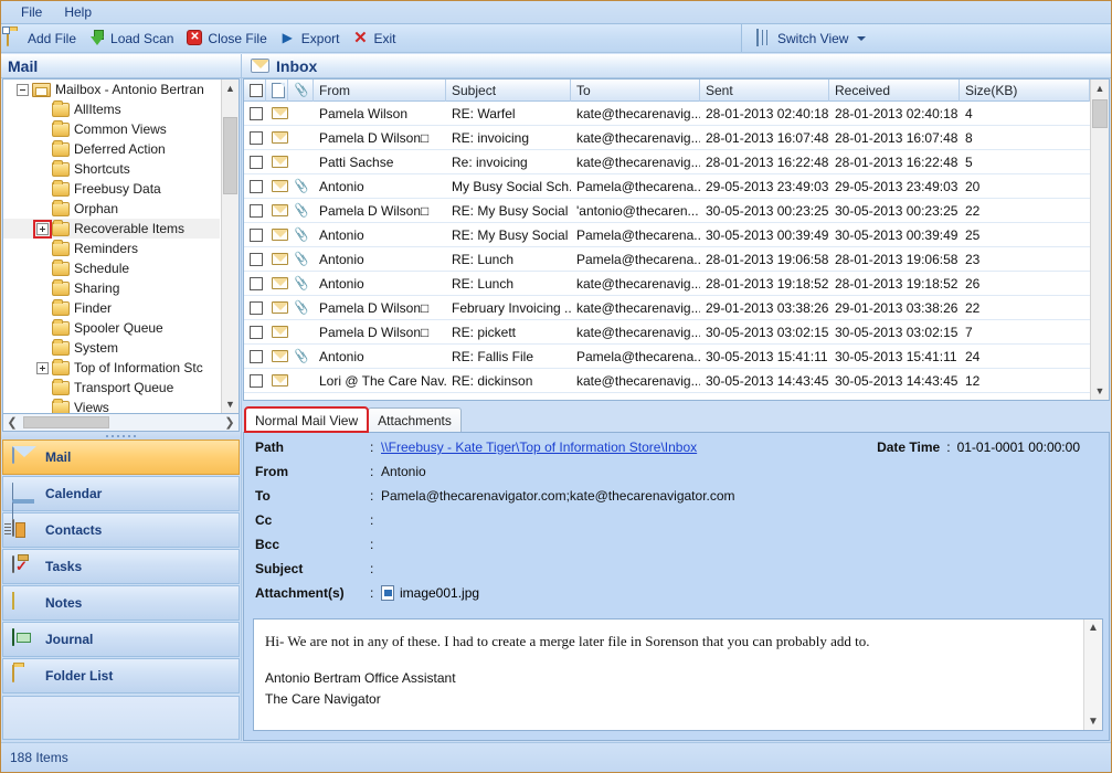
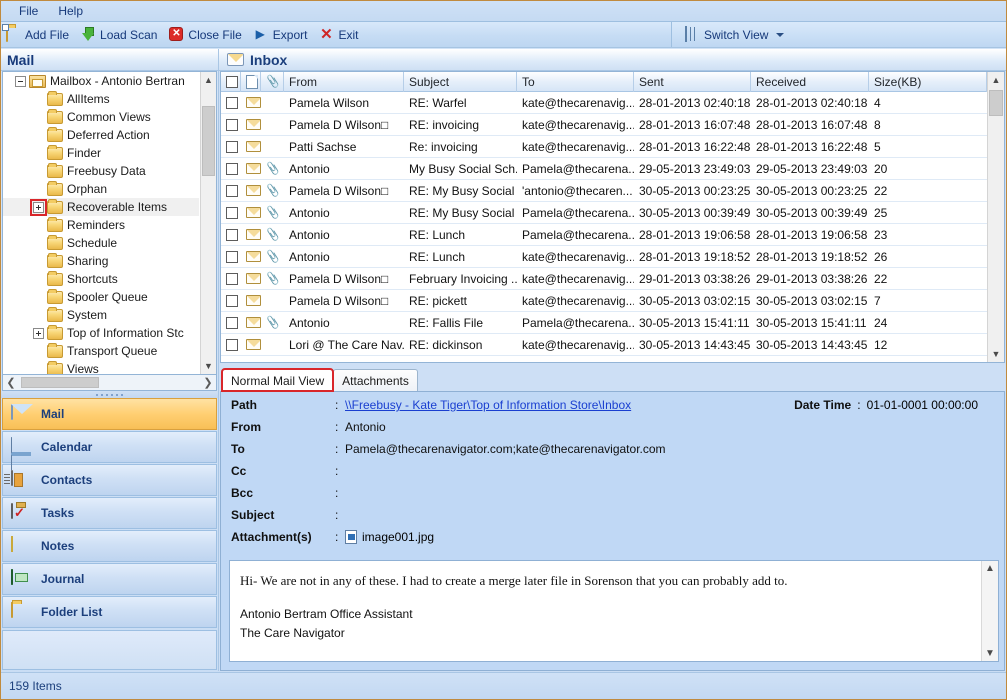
  File
  Help
  Add File
  Load Scan
  ✕
  Close File
  ▶
  Export
  ✕
  Exit
  Switch View
  Mail
  Mailbox - Antonio Bertran
  AllItems
  Common Views
  Deferred Action
- Shortcuts
+ Finder
  Freebusy Data
  Orphan
  Recoverable Items
  Reminders
  Schedule
  Sharing
- Finder
+ Shortcuts
  Spooler Queue
  System
  Top of Information Stc
  Transport Queue
  Views
  ▲
  ▼
  ❮
  ❯
  Mail
  Calendar
  Contacts
  Tasks
  Notes
  Journal
  Folder List
  Inbox
  From
  Subject
  To
  Sent
  Received
  Size(KB)
  Pamela Wilson
  RE: Warfel
  kate@thecarenavig...
  28-01-2013 02:40:18
  28-01-2013 02:40:18
  4
  Pamela D Wilson□
  RE: invoicing
  kate@thecarenavig...
  28-01-2013 16:07:48
  28-01-2013 16:07:48
  8
  Patti Sachse
  Re: invoicing
  kate@thecarenavig...
  28-01-2013 16:22:48
  28-01-2013 16:22:48
  5
  Antonio
  My Busy Social Sch.
  Pamela@thecarena..
  29-05-2013 23:49:03
  29-05-2013 23:49:03
  20
  Pamela D Wilson□
  RE: My Busy Social
  'antonio@thecaren...
  30-05-2013 00:23:25
  30-05-2013 00:23:25
  22
  Antonio
  RE: My Busy Social
  Pamela@thecarena..
  30-05-2013 00:39:49
  30-05-2013 00:39:49
  25
  Antonio
  RE: Lunch
  Pamela@thecarena..
  28-01-2013 19:06:58
  28-01-2013 19:06:58
  23
  Antonio
  RE: Lunch
  kate@thecarenavig...
  28-01-2013 19:18:52
  28-01-2013 19:18:52
  26
  Pamela D Wilson□
  February Invoicing ..
  kate@thecarenavig...
  29-01-2013 03:38:26
  29-01-2013 03:38:26
  22
  Pamela D Wilson□
  RE: pickett
  kate@thecarenavig...
  30-05-2013 03:02:15
  30-05-2013 03:02:15
  7
  Antonio
  RE: Fallis File
  Pamela@thecarena..
  30-05-2013 15:41:11
  30-05-2013 15:41:11
  24
  Lori @ The Care Nav.
  RE: dickinson
  kate@thecarenavig...
  30-05-2013 14:43:45
  30-05-2013 14:43:45
  12
  ▲
  ▼
  Normal Mail View
  Attachments
  Path
  :
  \\Freebusy - Kate Tiger\Top of Information Store\Inbox
  Date Time
  :
  01-01-0001 00:00:00
  From
  :
  Antonio
  To
  :
  Pamela@thecarenavigator.com;kate@thecarenavigator.com
  Cc
  :
  Bcc
  :
  Subject
  :
  Attachment(s)
  :
  image001.jpg
  Hi- We are not in any of these. I had to create a merge later file in Sorenson that you can probably add to.
  Antonio Bertram Office Assistant
  The Care Navigator
  ▲
  ▼
- 188 Items
+ 159 Items
